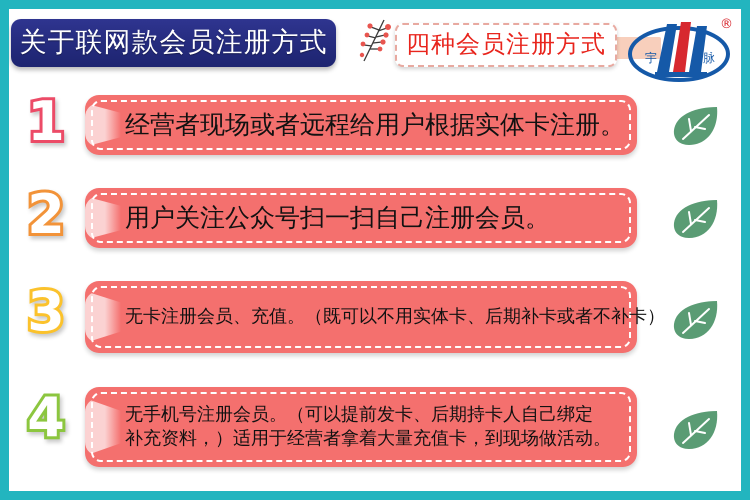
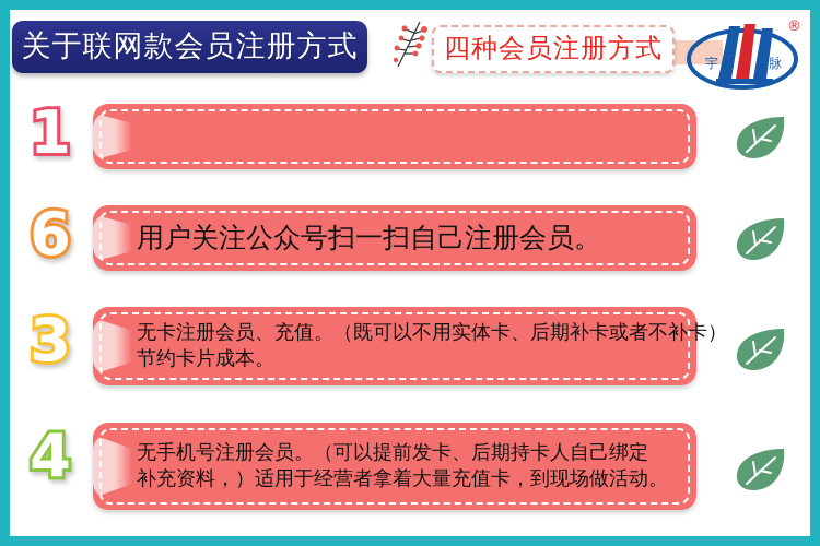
  关于联网款会员注册方式
  四种会员注册方式
  宇
  脉
  ®
  1
- 经营者现场或者远程给用户根据实体卡注册。
- 2
+ 6
  用户关注公众号扫一扫自己注册会员。
  3
  无卡注册会员、充值。（既可以不用实体卡、后期补卡或者不补卡）
+ 节约卡片成本。
  4
  无手机号注册会员。（可以提前发卡、后期持卡人自己绑定
  补充资料，）适用于经营者拿着大量充值卡，到现场做活动。
